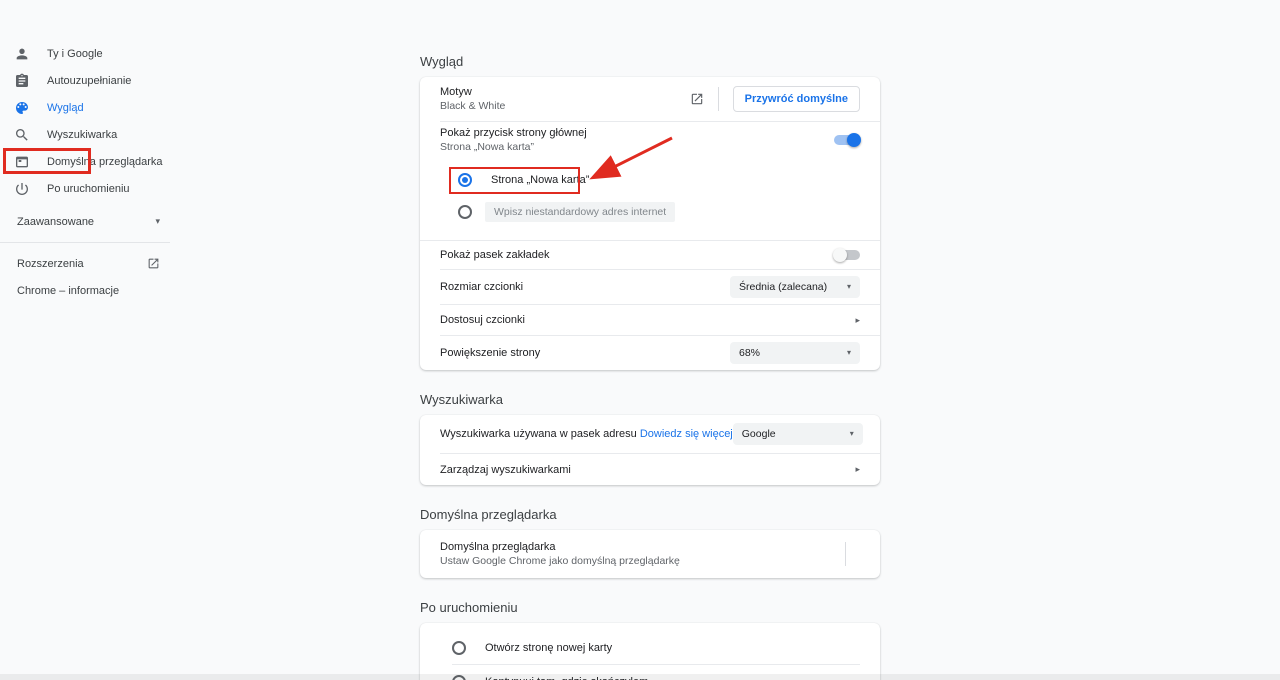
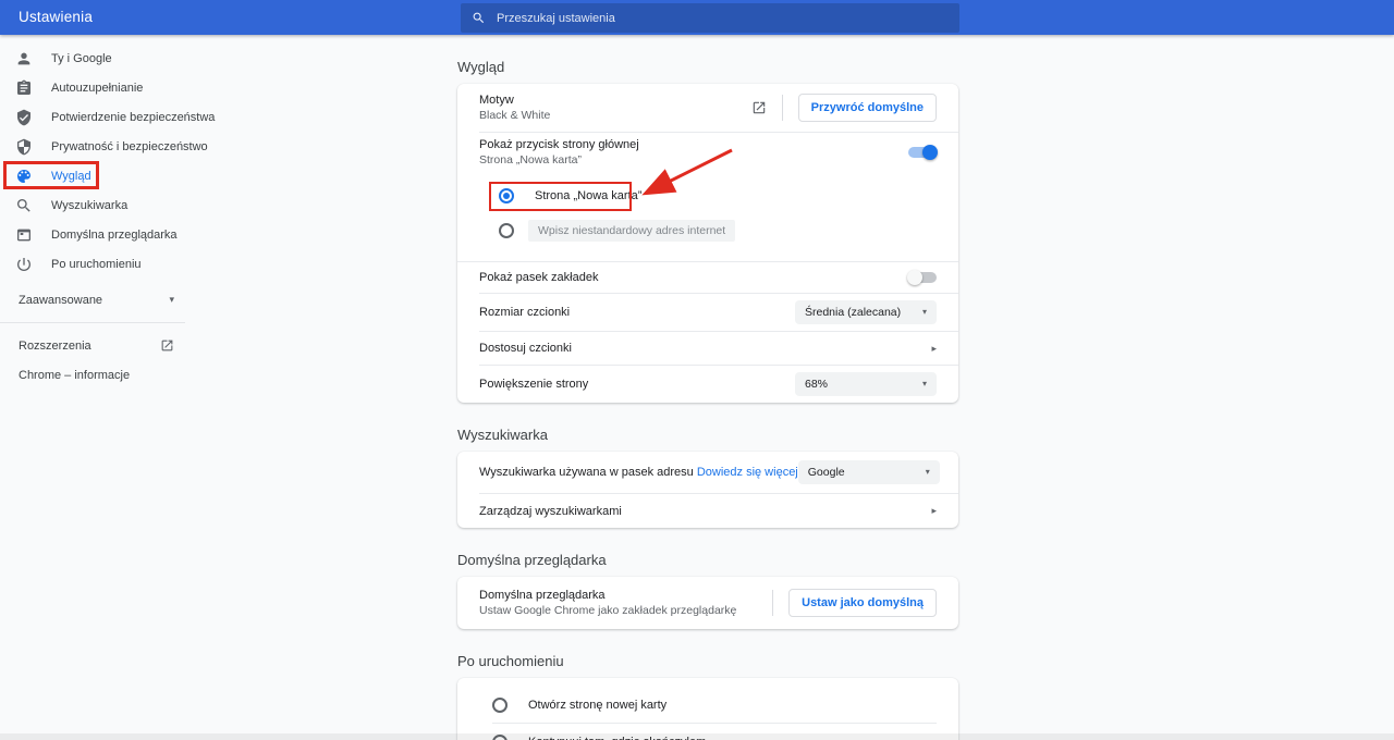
+ Ustawienia
+ Przeszukaj ustawienia
  Ty i Google
  Autouzupełnianie
+ Potwierdzenie bezpieczeństwa
+ Prywatność i bezpieczeństwo
  Wygląd
  Wyszukiwarka
  Domyślna przeglądarka
  Po uruchomieniu
  Zaawansowane
  ▾
  Rozszerzenia
  Chrome – informacje
  Wygląd
  Motyw
  Black & White
  Przywróć domyślne
  Pokaż przycisk strony głównej
  Strona „Nowa karta”
  Strona „Nowa karta”
  Wpisz niestandardowy adres internet
  Pokaż pasek zakładek
  Rozmiar czcionki
  Średnia (zalecana)
  ▾
  Dostosuj czcionki
  ▸
  Powiększenie strony
  68%
  ▾
  Wyszukiwarka
  Wyszukiwarka używana w pasek adresu Dowiedz się więcej
  Google
  ▾
  Zarządzaj wyszukiwarkami
  ▸
  Domyślna przeglądarka
  Domyślna przeglądarka
- Ustaw Google Chrome jako domyślną przeglądarkę
+ Ustaw Google Chrome jako zakładek przeglądarkę
+ Ustaw jako domyślną
  Po uruchomieniu
  Otwórz stronę nowej karty
